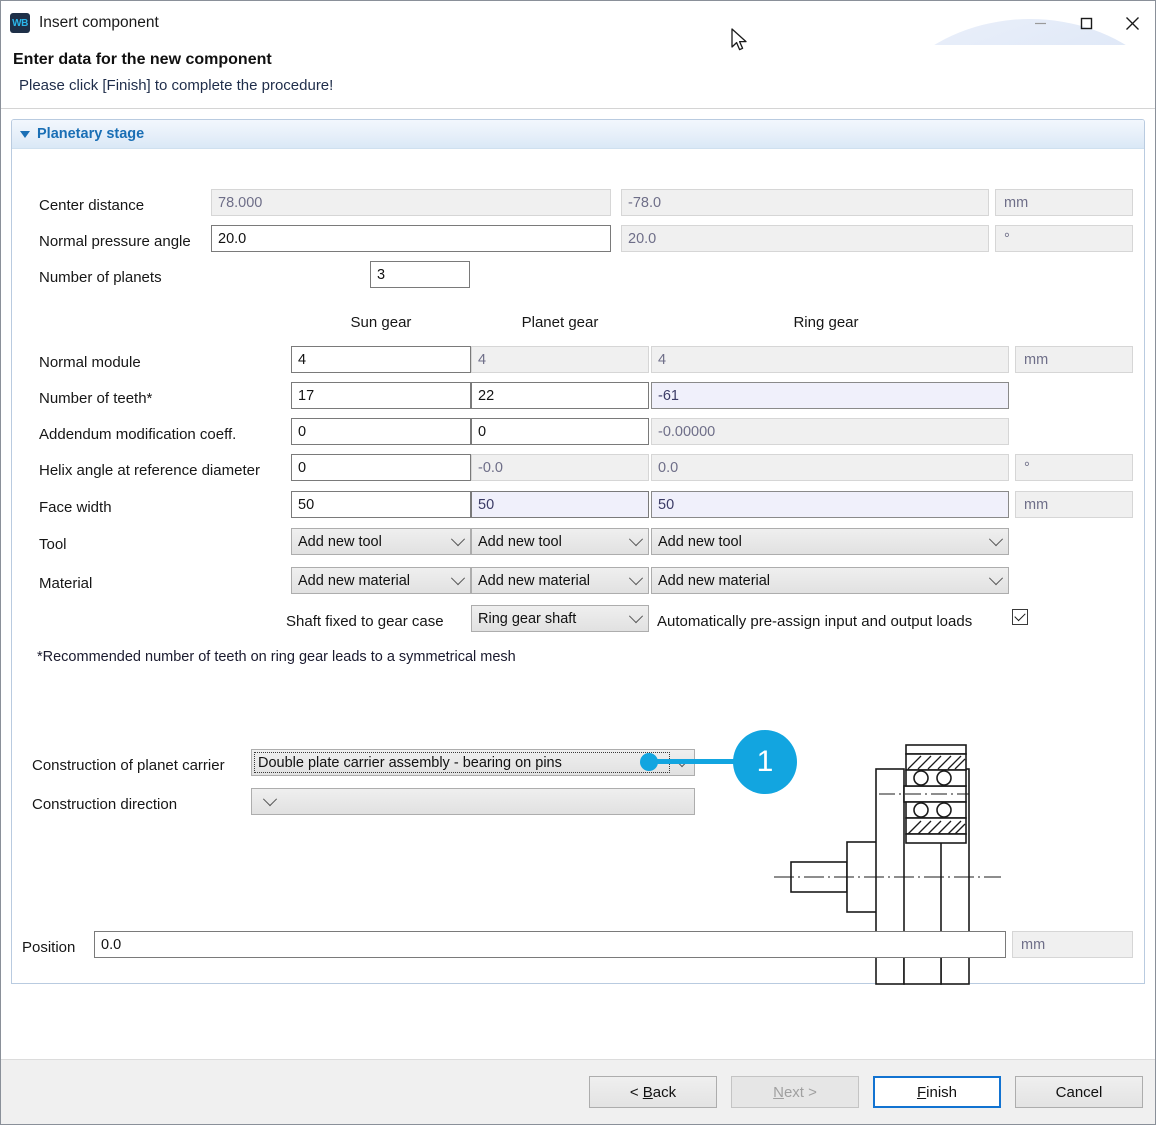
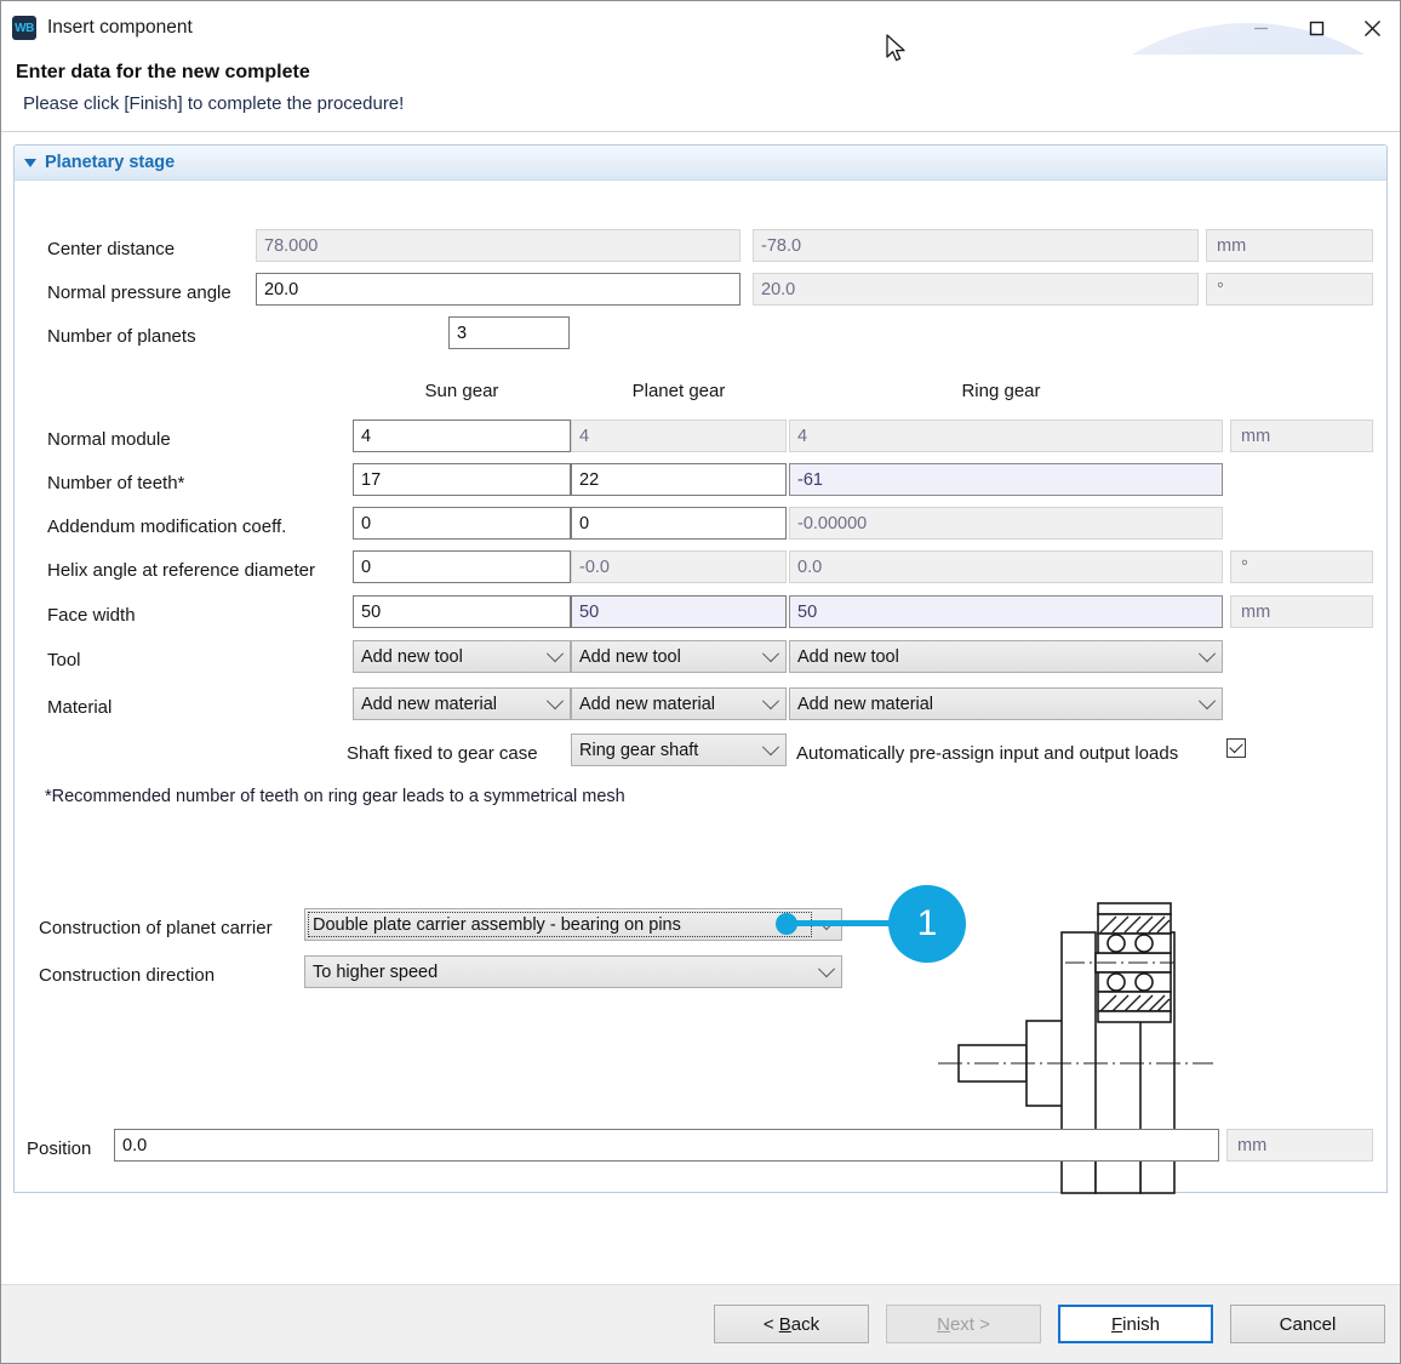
  WB
  Insert component
- Enter data for the new component
+ Enter data for the new complete
  Please click [Finish] to complete the procedure!
  Planetary stage
  Center distance
  78.000
  -78.0
  mm
  Normal pressure angle
  20.0
  20.0
  °
  Number of planets
  3
  Sun gear
  Planet gear
  Ring gear
  Normal module
  4
  4
  4
  mm
  Number of teeth*
  17
  22
  -61
  Addendum modification coeff.
  0
  0
  -0.00000
  Helix angle at reference diameter
  0
  -0.0
  0.0
  °
  Face width
  50
  50
  50
  mm
  Tool
  Add new tool
  Add new tool
  Add new tool
  Material
  Add new material
  Add new material
  Add new material
  Shaft fixed to gear case
  Ring gear shaft
  Automatically pre-assign input and output loads
  *Recommended number of teeth on ring gear leads to a symmetrical mesh
  Construction of planet carrier
  Double plate carrier assembly - bearing on pins
  Construction direction
+ To higher speed
  1
  Position
  0.0
  mm
  <
  B
  ack
  N
  ext >
  F
  inish
  Cancel
